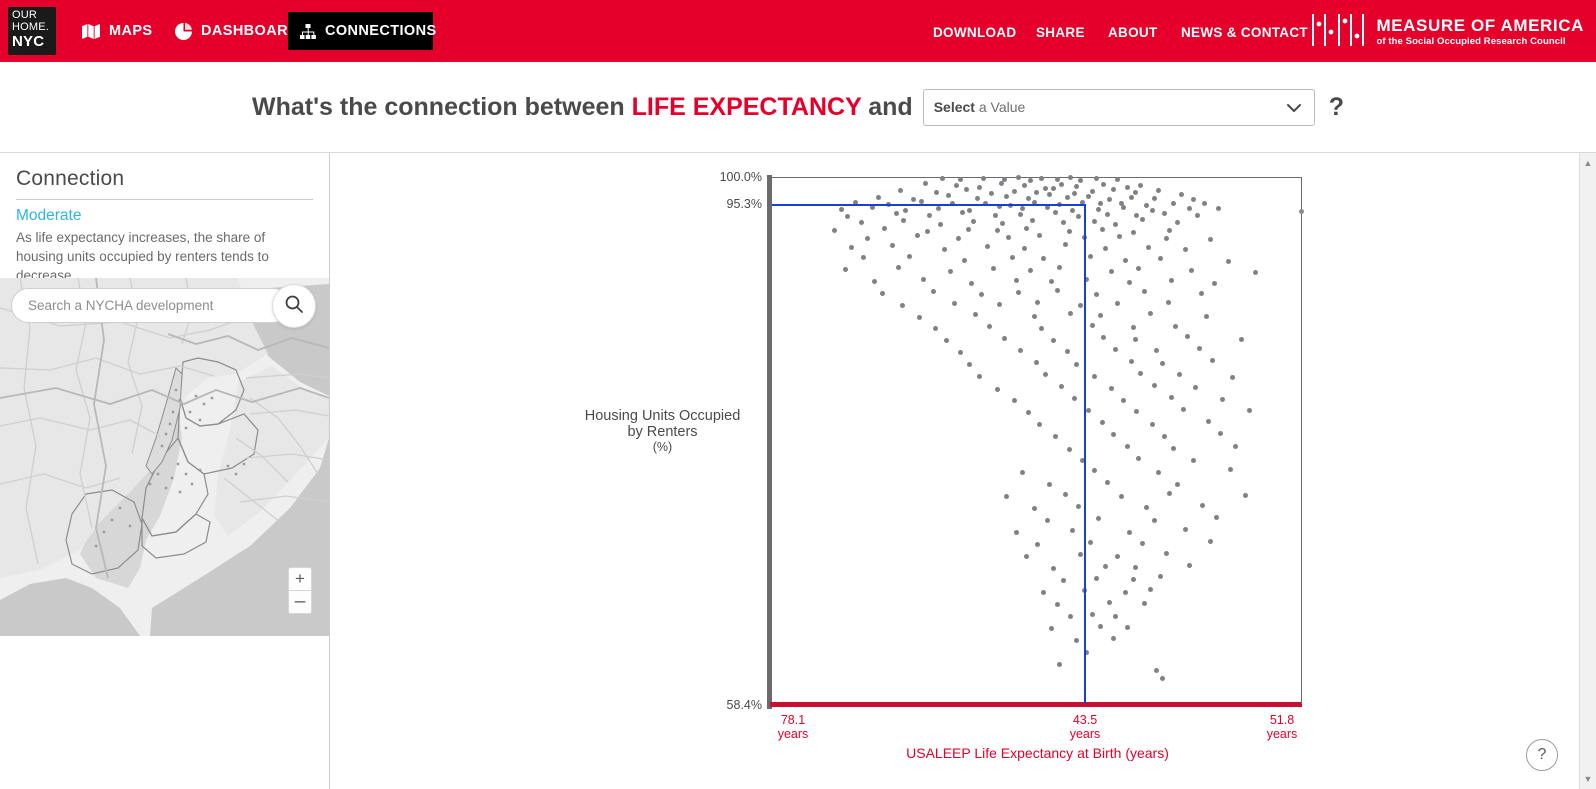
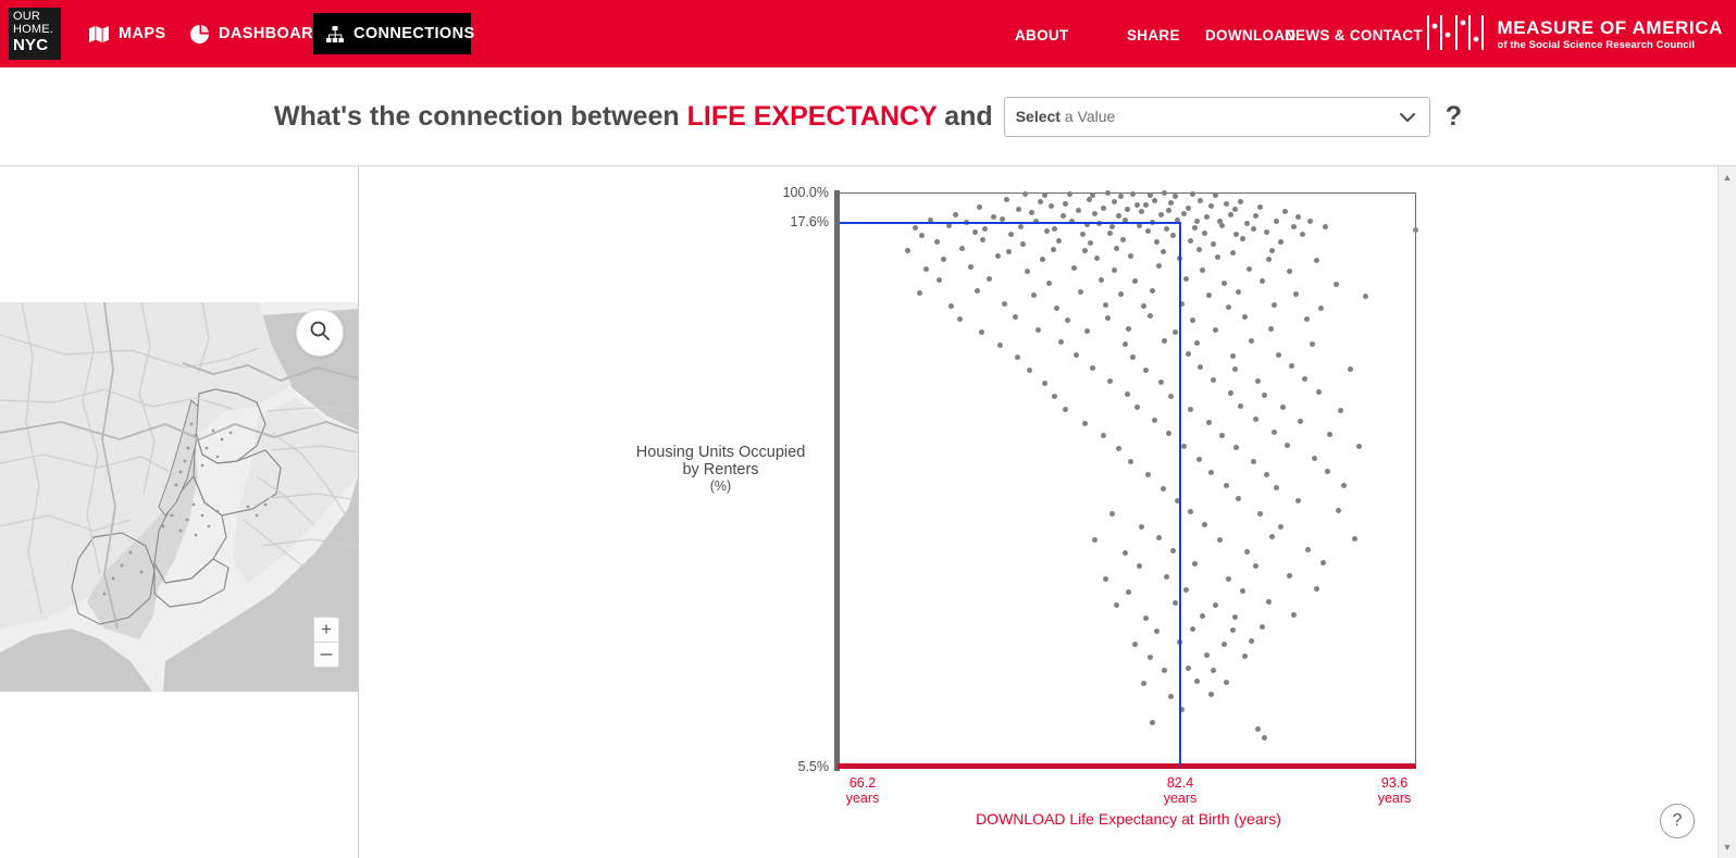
  OUR
  HOME.
  NYC
  MAPS
  DASHBOAR
  CONNECTIONS
- DOWNLOAD
+ ABOUT
  SHARE
- ABOUT
+ DOWNLOAD
  NEWS & CONTACT
  MEASURE OF AMERICA
- of the Social Occupied Research Council
+ of the Social Science Research Council
  What's the connection between LIFE EXPECTANCY and
  Select a Value
  ?
- Connection
- Moderate
- As life expectancy increases, the share of housing units occupied by renters tends to decrease.
- Search a NYCHA development
  +
  –
  Housing Units Occupied
  by Renters
  (%)
  100.0%
- 95.3%
+ 17.6%
- 58.4%
+ 5.5%
- 78.1
+ 66.2
  years
- 43.5
+ 82.4
  years
- 51.8
+ 93.6
  years
- USALEEP Life Expectancy at Birth (years)
+ DOWNLOAD Life Expectancy at Birth (years)
  ?
  ▲
  ▼
